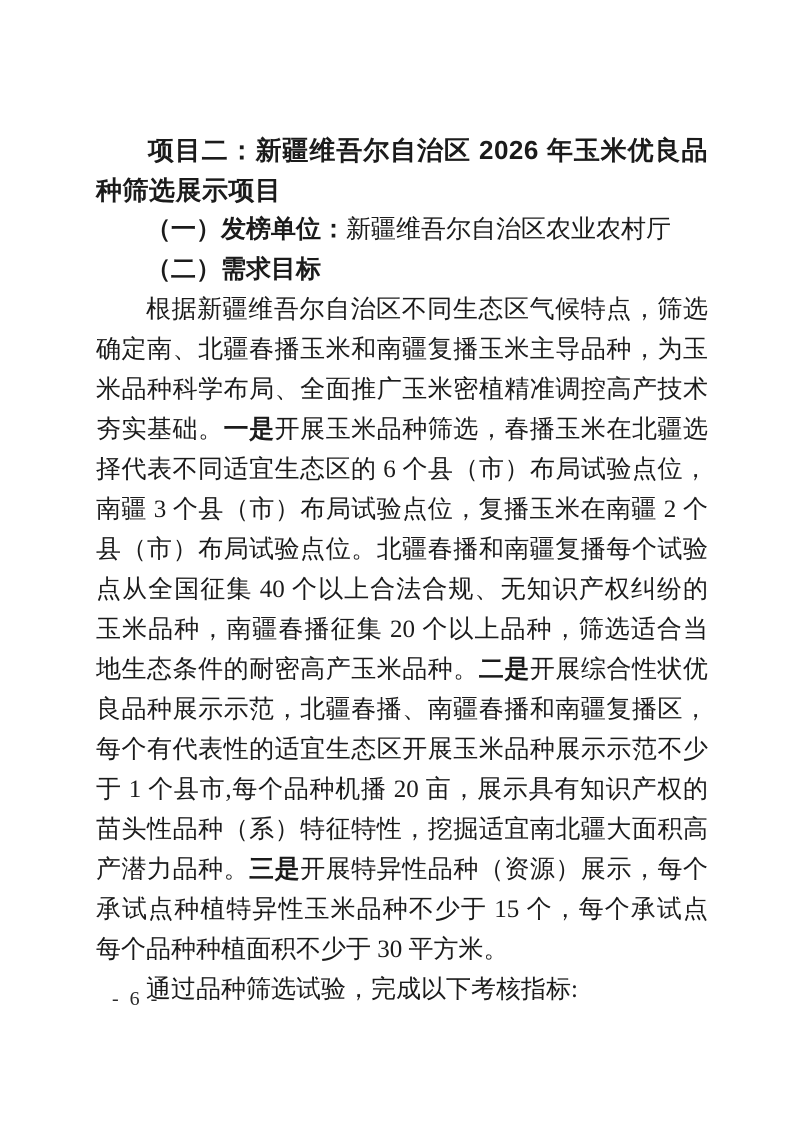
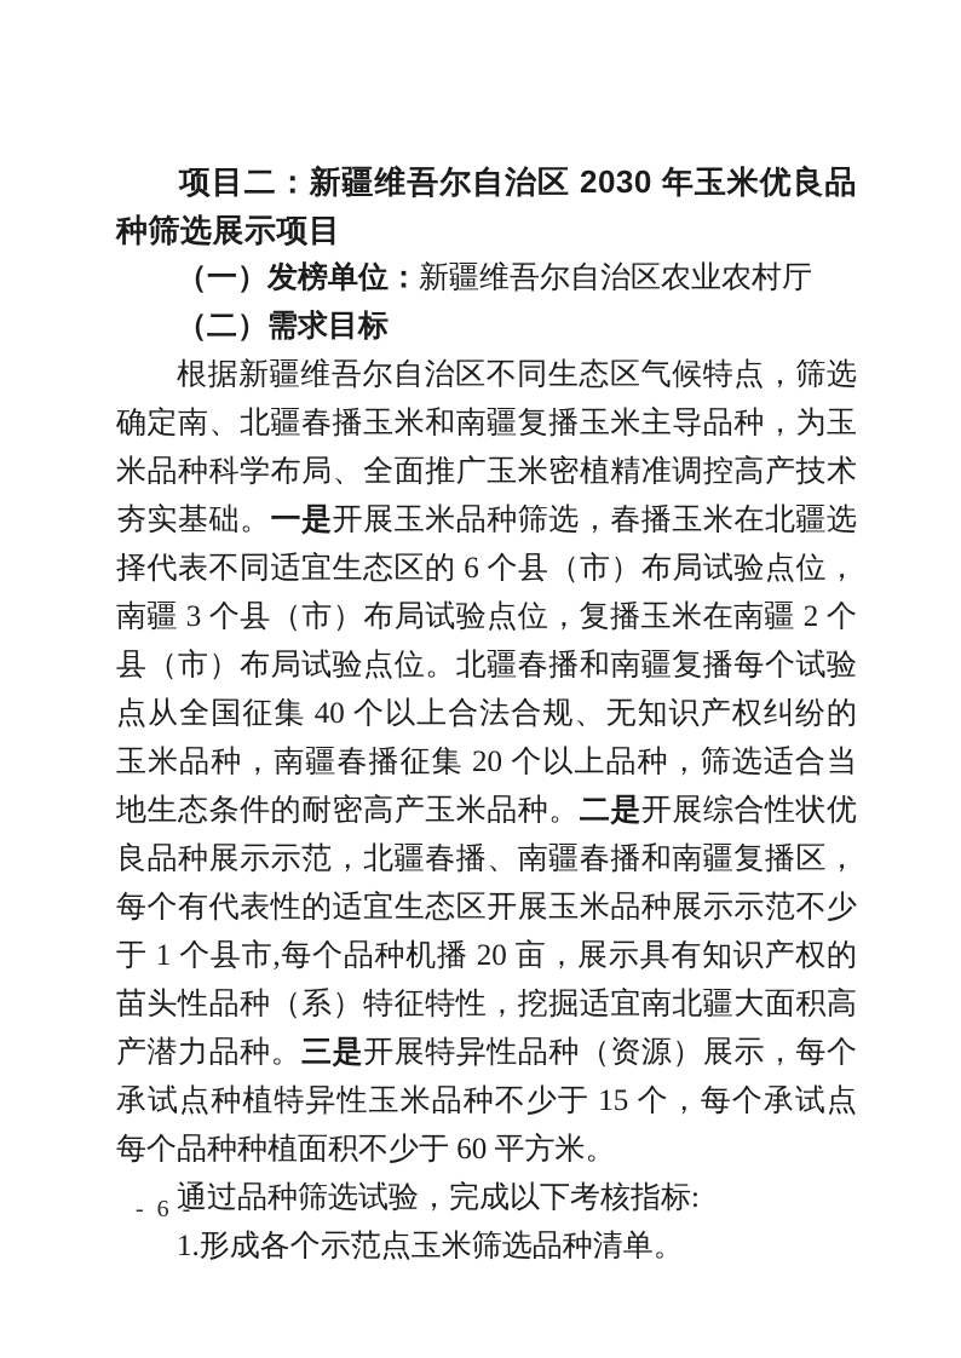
- 项目二：新疆维吾尔自治区 2026 年玉米优良品种筛选展示项目
+ 项目二：新疆维吾尔自治区 2030 年玉米优良品种筛选展示项目
  （一）发榜单位：新疆维吾尔自治区农业农村厅
  （二）需求目标
- 根据新疆维吾尔自治区不同生态区气候特点，筛选确定南、北疆春播玉米和南疆复播玉米主导品种，为玉米品种科学布局、全面推广玉米密植精准调控高产技术夯实基础。一是开展玉米品种筛选，春播玉米在北疆选择代表不同适宜生态区的 6 个县（市）布局试验点位，南疆 3 个县（市）布局试验点位，复播玉米在南疆 2 个县（市）布局试验点位。北疆春播和南疆复播每个试验点从全国征集 40 个以上合法合规、无知识产权纠纷的玉米品种，南疆春播征集 20 个以上品种，筛选适合当地生态条件的耐密高产玉米品种。二是开展综合性状优良品种展示示范，北疆春播、南疆春播和南疆复播区，每个有代表性的适宜生态区开展玉米品种展示示范不少于 1 个县市,每个品种机播 20 亩，展示具有知识产权的苗头性品种（系）特征特性，挖掘适宜南北疆大面积高产潜力品种。三是开展特异性品种（资源）展示，每个承试点种植特异性玉米品种不少于 15 个，每个承试点每个品种种植面积不少于 30 平方米。
+ 根据新疆维吾尔自治区不同生态区气候特点，筛选确定南、北疆春播玉米和南疆复播玉米主导品种，为玉米品种科学布局、全面推广玉米密植精准调控高产技术夯实基础。一是开展玉米品种筛选，春播玉米在北疆选择代表不同适宜生态区的 6 个县（市）布局试验点位，南疆 3 个县（市）布局试验点位，复播玉米在南疆 2 个县（市）布局试验点位。北疆春播和南疆复播每个试验点从全国征集 40 个以上合法合规、无知识产权纠纷的玉米品种，南疆春播征集 20 个以上品种，筛选适合当地生态条件的耐密高产玉米品种。二是开展综合性状优良品种展示示范，北疆春播、南疆春播和南疆复播区，每个有代表性的适宜生态区开展玉米品种展示示范不少于 1 个县市,每个品种机播 20 亩，展示具有知识产权的苗头性品种（系）特征特性，挖掘适宜南北疆大面积高产潜力品种。三是开展特异性品种（资源）展示，每个承试点种植特异性玉米品种不少于 15 个，每个承试点每个品种种植面积不少于 60 平方米。
  通过品种筛选试验，完成以下考核指标:
+ 1.形成各个示范点玉米筛选品种清单。
  - 6 -
